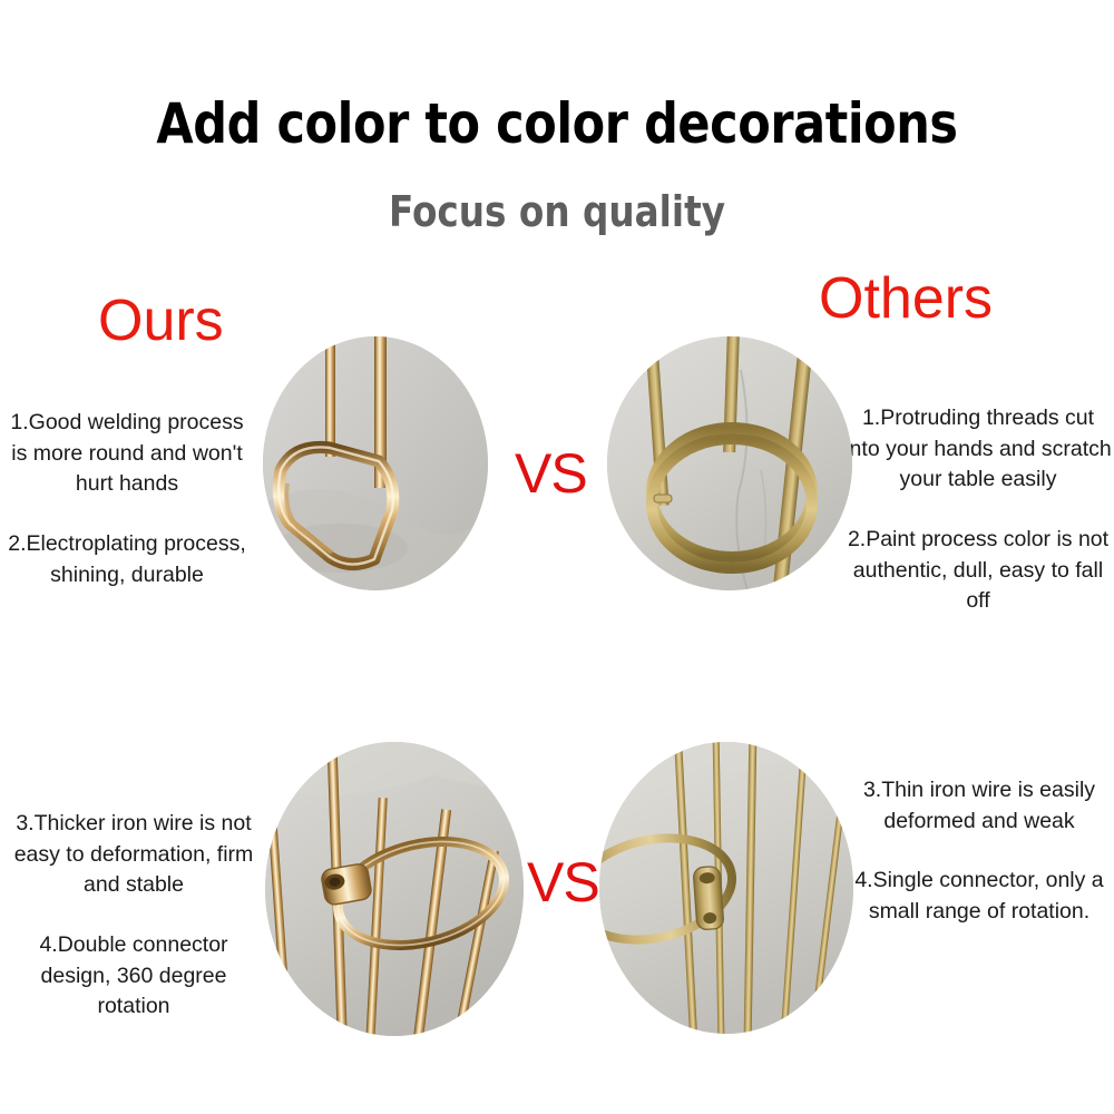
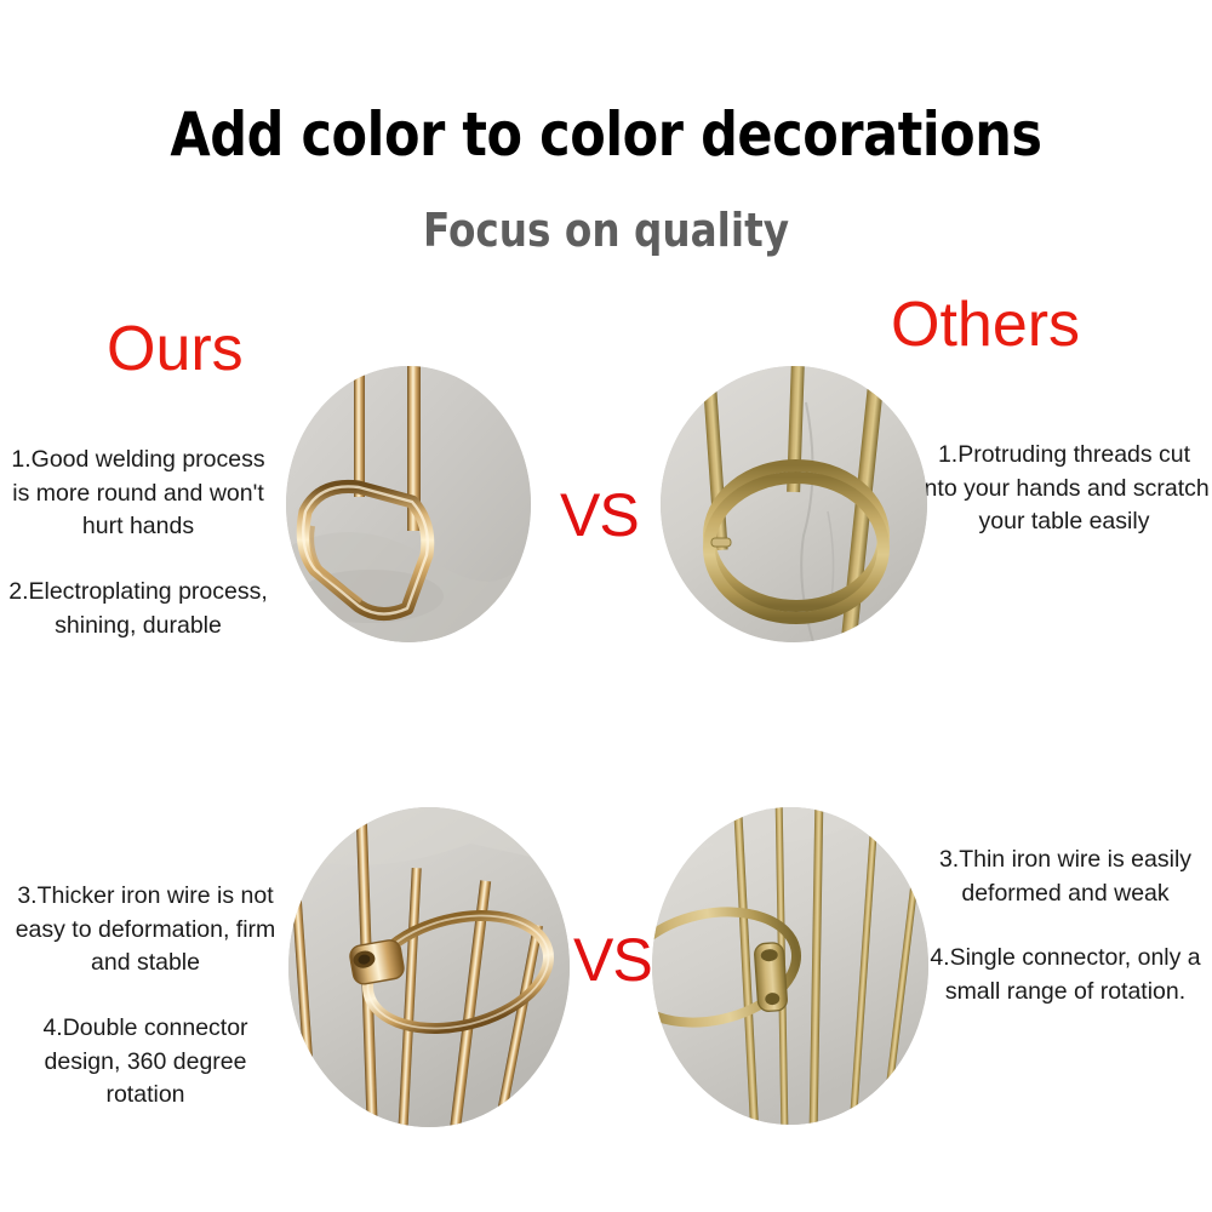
  Add color to color decorations
  Focus on quality
  Ours
  Others
  VS
  VS
  1.Good welding process is more round and won't hurt hands
  2.Electroplating process, shining, durable
  1.Protruding threads cut nto your hands and scratch your table easily
- 2.Paint process color is not authentic, dull, easy to fall off
  3.Thicker iron wire is not easy to deformation, firm and stable
  4.Double connector design, 360 degree rotation
  3.Thin iron wire is easily deformed and weak
  4.Single connector, only a small range of rotation.
